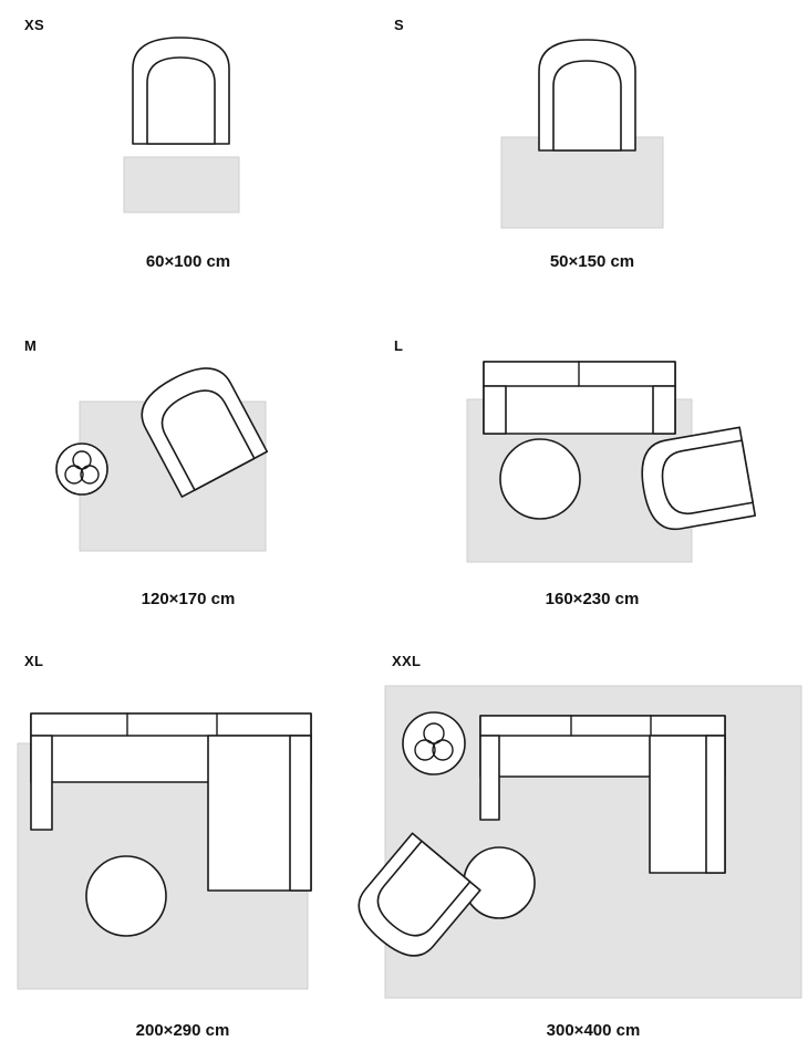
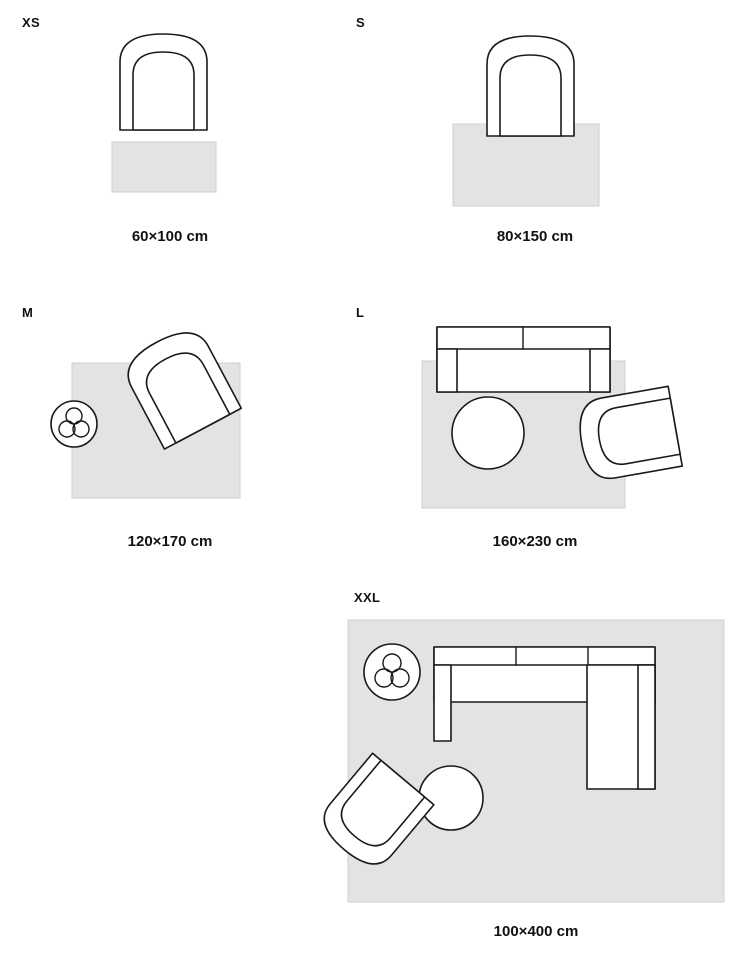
  XS
  60×100 cm
  S
- 50×150 cm
+ 80×150 cm
  M
  120×170 cm
  L
  160×230 cm
- XL
- 200×290 cm
  XXL
- 300×400 cm
+ 100×400 cm
